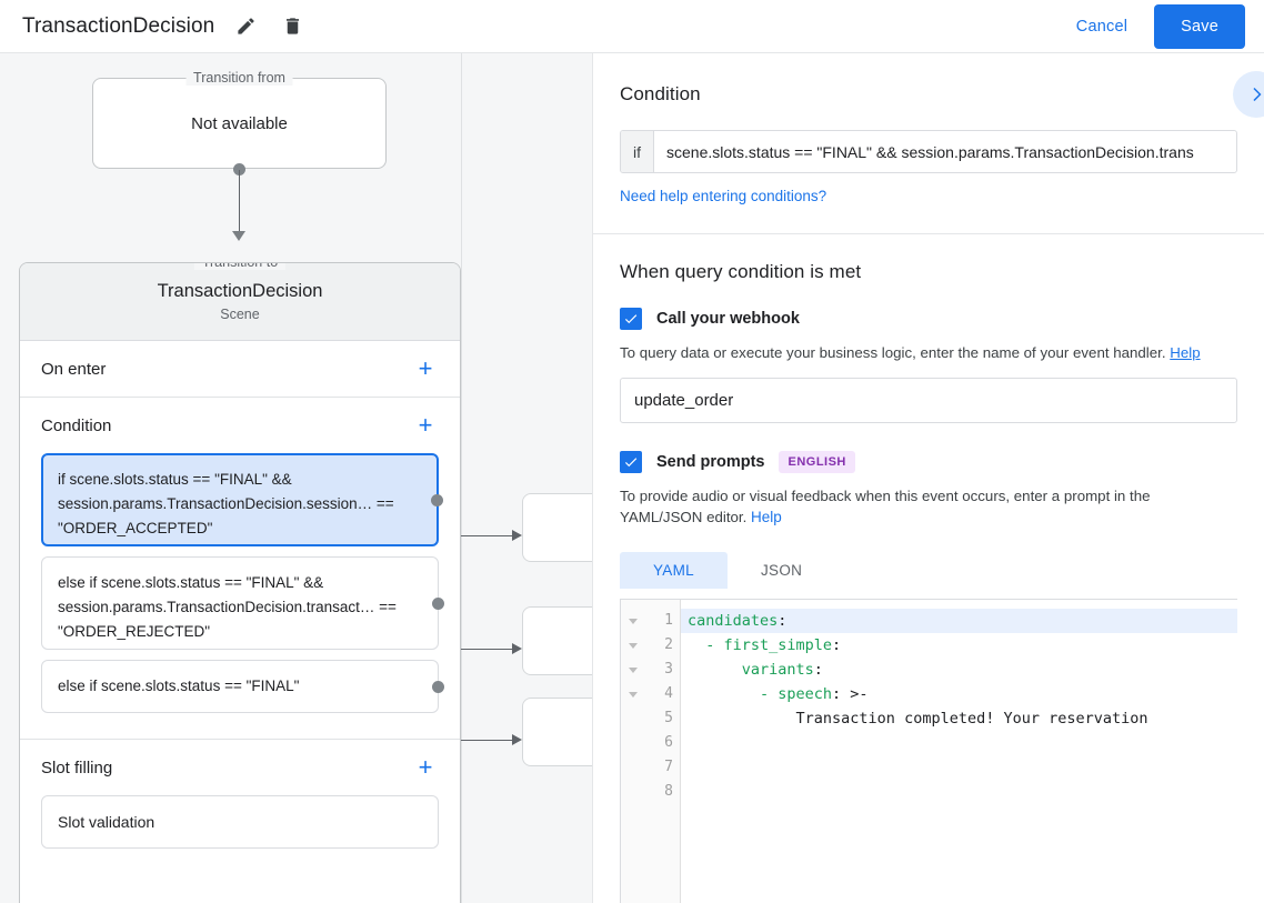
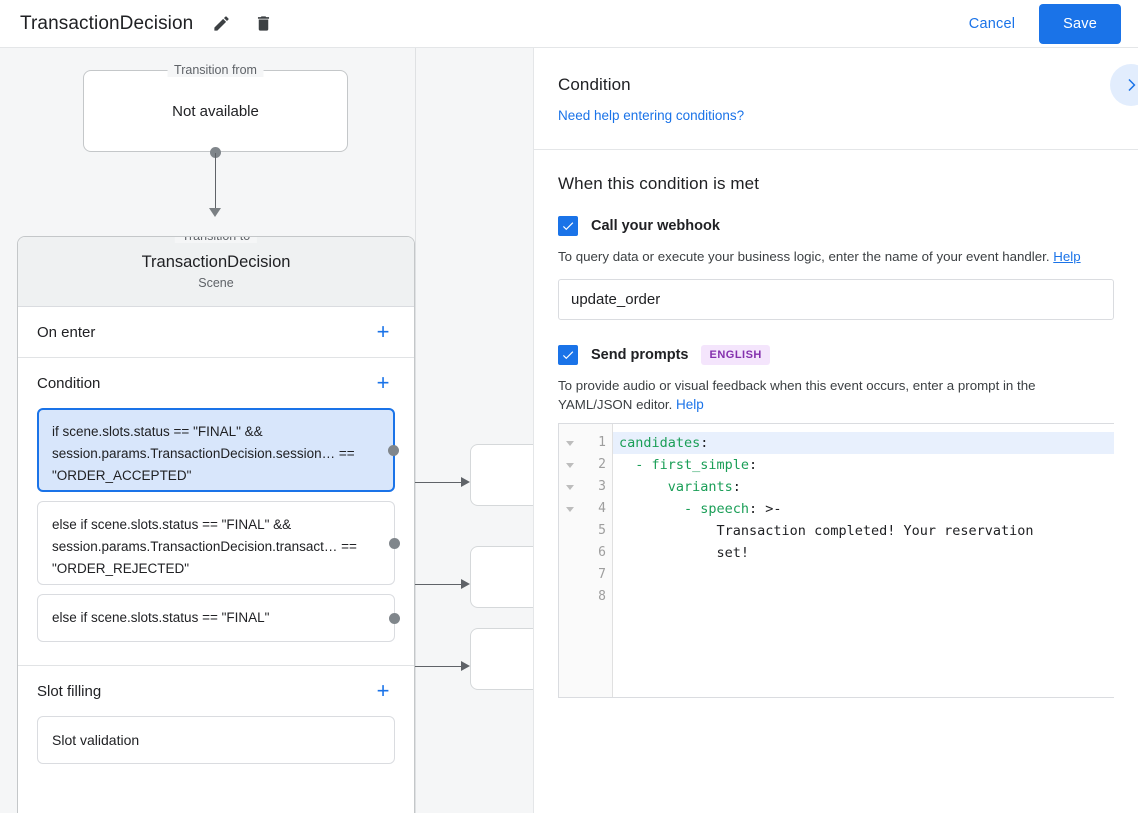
  TransactionDecision
  Cancel
  Save
  Transition from
  Not available
  TransactionDecision
  Scene
  On enter
  +
  Condition
  +
  if scene.slots.status == "FINAL" && session.params.TransactionDecision.session… == "ORDER_ACCEPTED"
  else if scene.slots.status == "FINAL" && session.params.TransactionDecision.transact… == "ORDER_REJECTED"
  else if scene.slots.status == "FINAL"
  Slot filling
  +
  Slot validation
  Condition
- if
- scene.slots.status == "FINAL" && session.params.TransactionDecision.trans
  Need help entering conditions?
- When query condition is met
+ When this condition is met
  Call your webhook
  To query data or execute your business logic, enter the name of your event handler. Help
  update_order
  Send prompts
  ENGLISH
  To provide audio or visual feedback when this event occurs, enter a prompt in the YAML/JSON editor. Help
- YAML
- JSON
  1
  2
  3
  4
  5
  6
  7
  8
  candidates:
  - first_simple:
  variants:
  - speech: >-
  Transaction completed! Your reservation
+ set!
